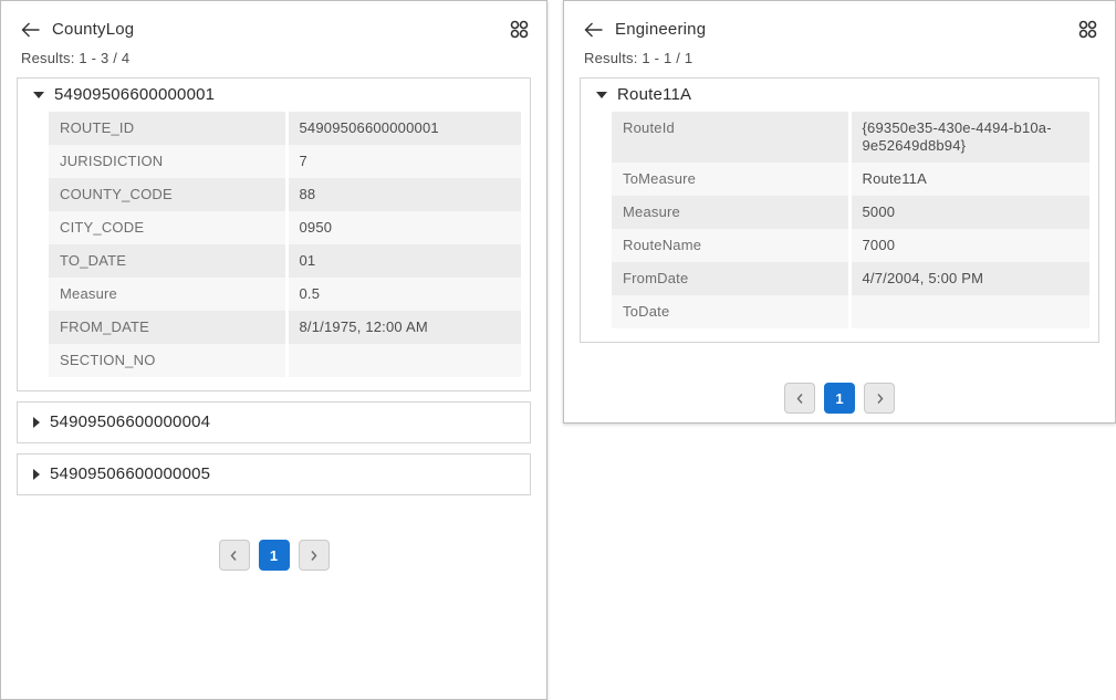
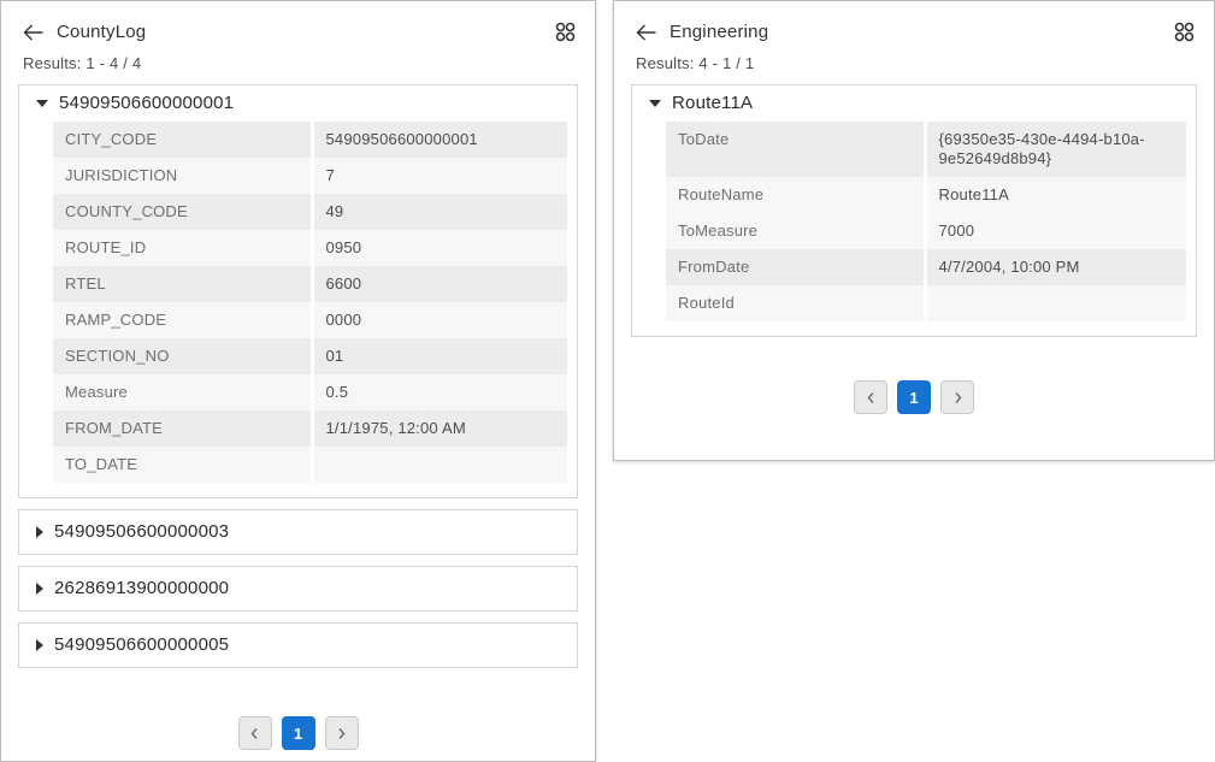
  CountyLog
- Results: 1 - 3 / 4
+ Results: 1 - 4 / 4
  54909506600000001
- ROUTE_ID	54909506600000001
+ CITY_CODE	54909506600000001
  JURISDICTION	7
- COUNTY_CODE	88
+ COUNTY_CODE	49
- CITY_CODE	0950
+ ROUTE_ID	0950
+ RTEL	6600
+ RAMP_CODE	0000
- TO_DATE	01
+ SECTION_NO	01
  Measure	0.5
- FROM_DATE	8/1/1975, 12:00 AM
+ FROM_DATE	1/1/1975, 12:00 AM
- SECTION_NO
+ TO_DATE
+ 54909506600000003
- 54909506600000004
+ 26286913900000000
  54909506600000005
  1
  Engineering
- Results: 1 - 1 / 1
+ Results: 4 - 1 / 1
  Route11A
- RouteId	{69350e35-430e-4494-b10a-9e52649d8b94}
+ ToDate	{69350e35-430e-4494-b10a-9e52649d8b94}
- ToMeasure	Route11A
+ RouteName	Route11A
- Measure	5000
- RouteName	7000
+ ToMeasure	7000
- FromDate	4/7/2004, 5:00 PM
+ FromDate	4/7/2004, 10:00 PM
- ToDate
+ RouteId
  1
